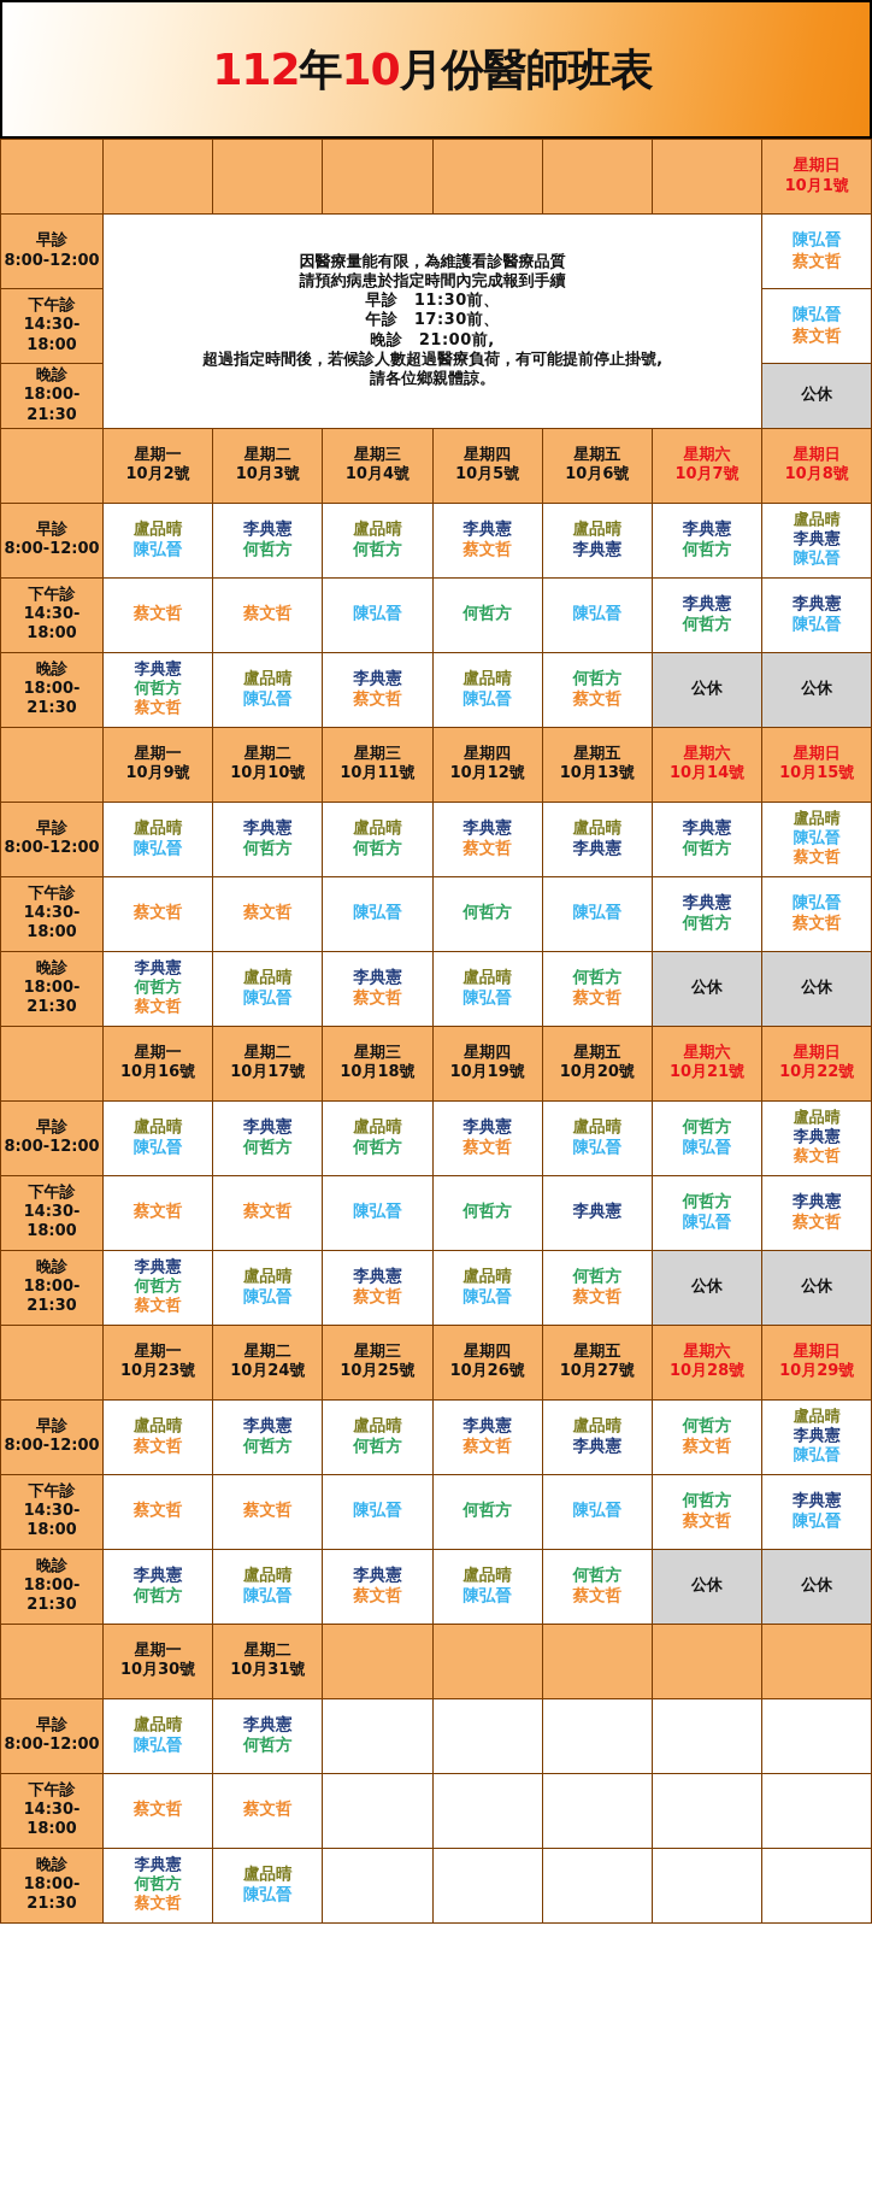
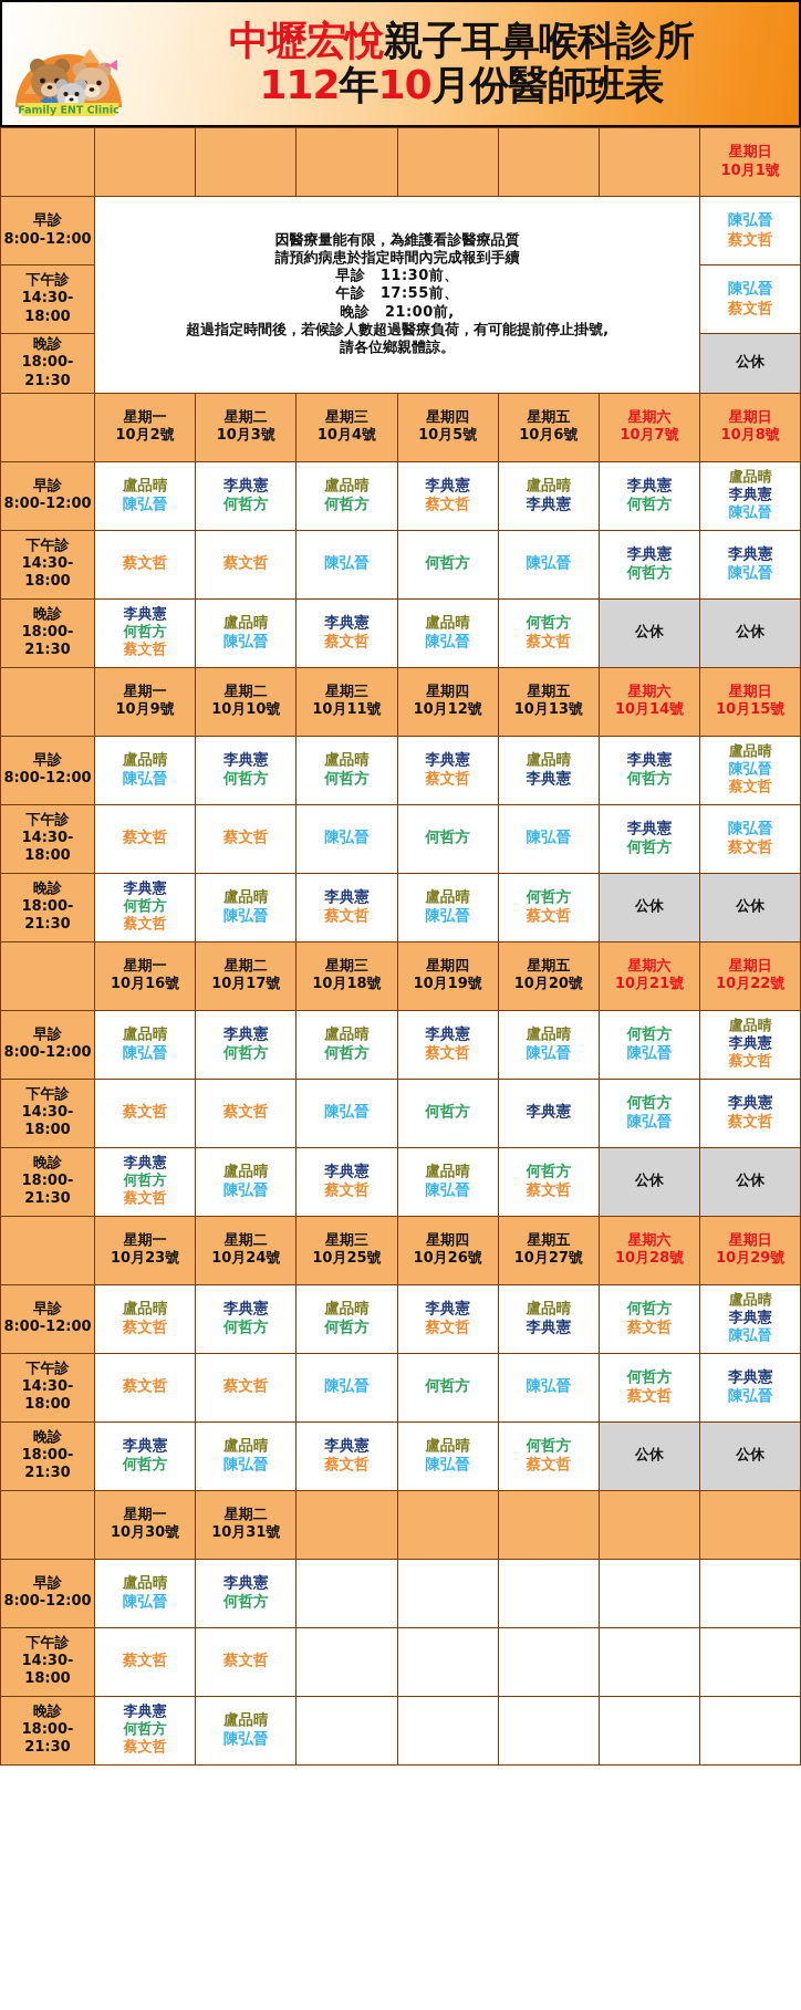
+ Family ENT Clinic
+ 中壢宏悅親子耳鼻喉科診所
  112年10月份醫師班表
  							星期日 10月1號
- 早診 8:00-12:00	因醫療量能有限，為維護看診醫療品質 請預約病患於指定時間內完成報到手續 早診 11:30前、 午診 17:30前、 晚診 21:00前, 超過指定時間後，若候診人數超過醫療負荷，有可能提前停止掛號, 請各位鄉親體諒。	陳弘晉蔡文哲
+ 早診 8:00-12:00	因醫療量能有限，為維護看診醫療品質 請預約病患於指定時間內完成報到手續 早診 11:30前、 午診 17:55前、 晚診 21:00前, 超過指定時間後，若候診人數超過醫療負荷，有可能提前停止掛號, 請各位鄉親體諒。	陳弘晉蔡文哲
  下午診 14:30- 18:00	陳弘晉蔡文哲
  晚診 18:00- 21:30	公休
  	星期一10月2號	星期二10月3號	星期三10月4號	星期四10月5號	星期五10月6號	星期六10月7號	星期日10月8號
  早診8:00-12:00	盧品晴陳弘晉	李典憲何哲方	盧品晴何哲方	李典憲蔡文哲	盧品晴李典憲	李典憲何哲方	盧品晴李典憲陳弘晉
  下午診14:30-18:00	蔡文哲	蔡文哲	陳弘晉	何哲方	陳弘晉	李典憲何哲方	李典憲陳弘晉
  晚診18:00-21:30	李典憲何哲方蔡文哲	盧品晴陳弘晉	李典憲蔡文哲	盧品晴陳弘晉	何哲方蔡文哲	公休	公休
  	星期一10月9號	星期二10月10號	星期三10月11號	星期四10月12號	星期五10月13號	星期六10月14號	星期日10月15號
  早診8:00-12:00	盧品晴陳弘晉	李典憲何哲方	盧品晴何哲方	李典憲蔡文哲	盧品晴李典憲	李典憲何哲方	盧品晴陳弘晉蔡文哲
  下午診14:30-18:00	蔡文哲	蔡文哲	陳弘晉	何哲方	陳弘晉	李典憲何哲方	陳弘晉蔡文哲
  晚診18:00-21:30	李典憲何哲方蔡文哲	盧品晴陳弘晉	李典憲蔡文哲	盧品晴陳弘晉	何哲方蔡文哲	公休	公休
  	星期一10月16號	星期二10月17號	星期三10月18號	星期四10月19號	星期五10月20號	星期六10月21號	星期日10月22號
  早診8:00-12:00	盧品晴陳弘晉	李典憲何哲方	盧品晴何哲方	李典憲蔡文哲	盧品晴陳弘晉	何哲方陳弘晉	盧品晴李典憲蔡文哲
  下午診14:30-18:00	蔡文哲	蔡文哲	陳弘晉	何哲方	李典憲	何哲方陳弘晉	李典憲蔡文哲
  晚診18:00-21:30	李典憲何哲方蔡文哲	盧品晴陳弘晉	李典憲蔡文哲	盧品晴陳弘晉	何哲方蔡文哲	公休	公休
  	星期一10月23號	星期二10月24號	星期三10月25號	星期四10月26號	星期五10月27號	星期六10月28號	星期日10月29號
  早診8:00-12:00	盧品晴蔡文哲	李典憲何哲方	盧品晴何哲方	李典憲蔡文哲	盧品晴李典憲	何哲方蔡文哲	盧品晴李典憲陳弘晉
  下午診14:30-18:00	蔡文哲	蔡文哲	陳弘晉	何哲方	陳弘晉	何哲方蔡文哲	李典憲陳弘晉
  晚診18:00-21:30	李典憲何哲方	盧品晴陳弘晉	李典憲蔡文哲	盧品晴陳弘晉	何哲方蔡文哲	公休	公休
  	星期一10月30號	星期二10月31號
  早診8:00-12:00	盧品晴陳弘晉	李典憲何哲方
  下午診14:30-18:00	蔡文哲	蔡文哲
  晚診18:00-21:30	李典憲何哲方蔡文哲	盧品晴陳弘晉
